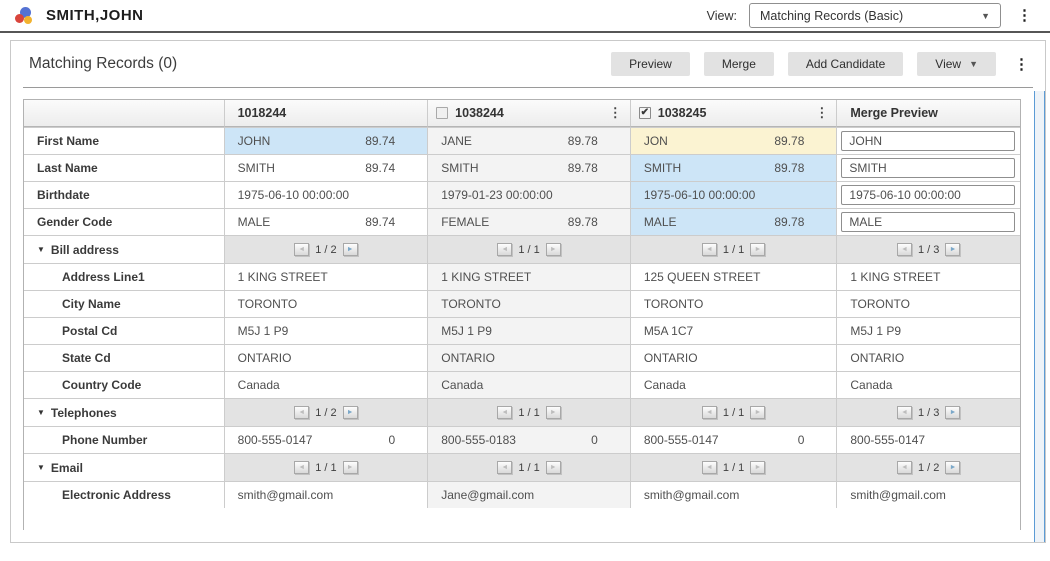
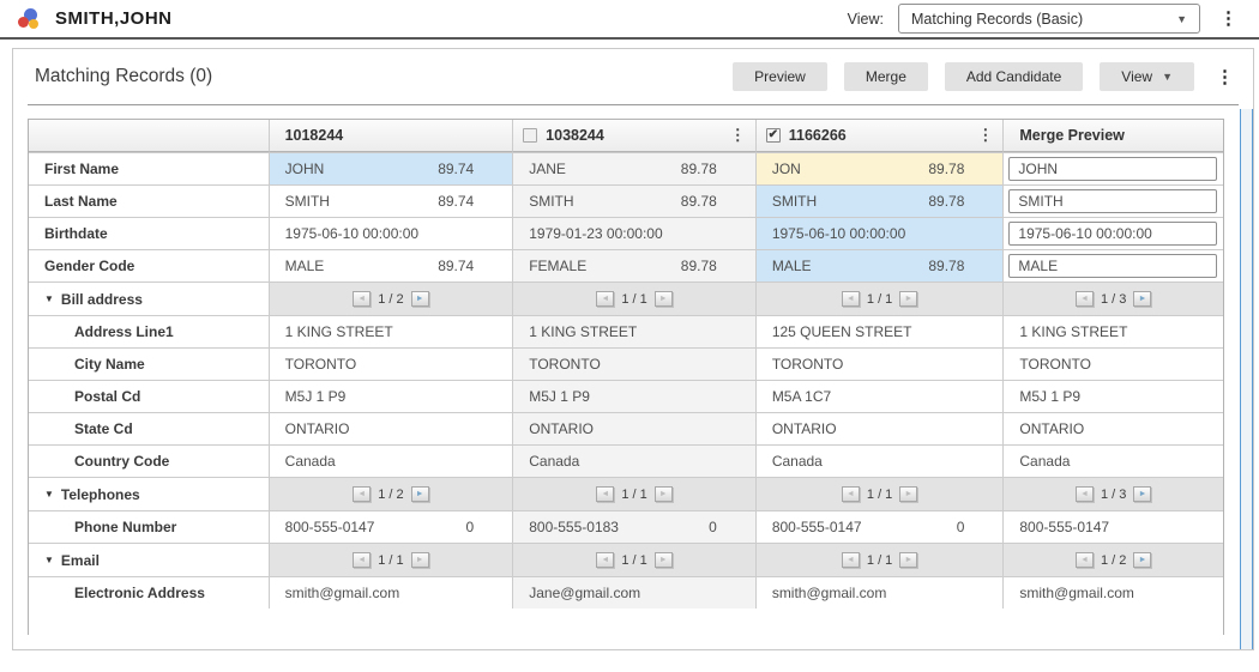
  SMITH,JOHN
  View:
  Matching Records (Basic)
  ▼
  ⋮
  Matching Records (0)
  Preview
  Merge
  Add Candidate
  View
  ▼
  ⋮
  1018244
  1038244
  ⋮
  ✔
- 1038245
+ 1166266
  ⋮
  Merge Preview
  First Name
  JOHN
  89.74
  JANE
  89.78
  JON
  89.78
  JOHN
  Last Name
  SMITH
  89.74
  SMITH
  89.78
  SMITH
  89.78
  SMITH
  Birthdate
  1975-06-10 00:00:00
  1979-01-23 00:00:00
  1975-06-10 00:00:00
  1975-06-10 00:00:00
  Gender Code
  MALE
  89.74
  FEMALE
  89.78
  MALE
  89.78
  MALE
  ▼
  Bill address
  1 / 2
  1 / 1
  1 / 1
  1 / 3
  Address Line1
  1 KING STREET
  1 KING STREET
  125 QUEEN STREET
  1 KING STREET
  City Name
  TORONTO
  TORONTO
  TORONTO
  TORONTO
  Postal Cd
  M5J 1 P9
  M5J 1 P9
  M5A 1C7
  M5J 1 P9
  State Cd
  ONTARIO
  ONTARIO
  ONTARIO
  ONTARIO
  Country Code
  Canada
  Canada
  Canada
  Canada
  ▼
  Telephones
  1 / 2
  1 / 1
  1 / 1
  1 / 3
  Phone Number
  800-555-0147
  0
  800-555-0183
  0
  800-555-0147
  0
  800-555-0147
  ▼
  Email
  1 / 1
  1 / 1
  1 / 1
  1 / 2
  Electronic Address
  smith@gmail.com
  Jane@gmail.com
  smith@gmail.com
  smith@gmail.com
